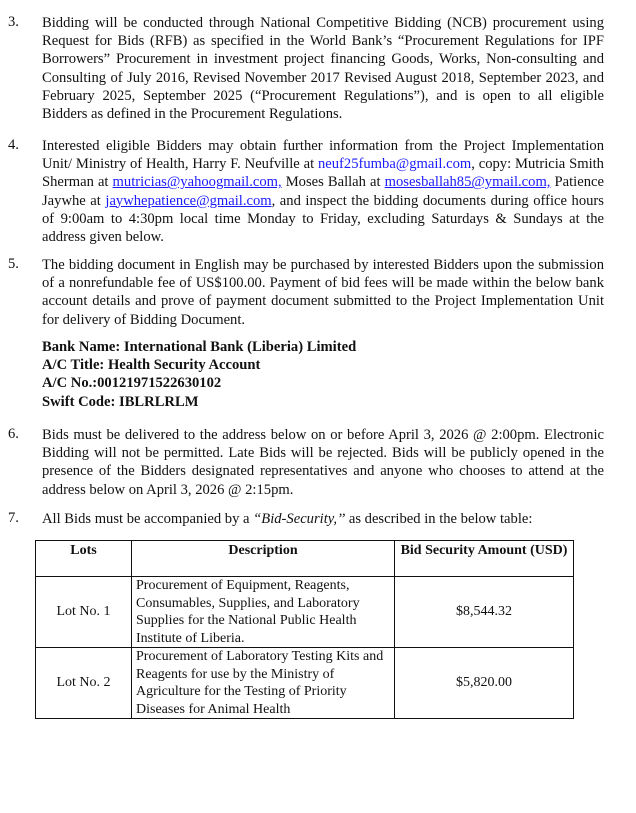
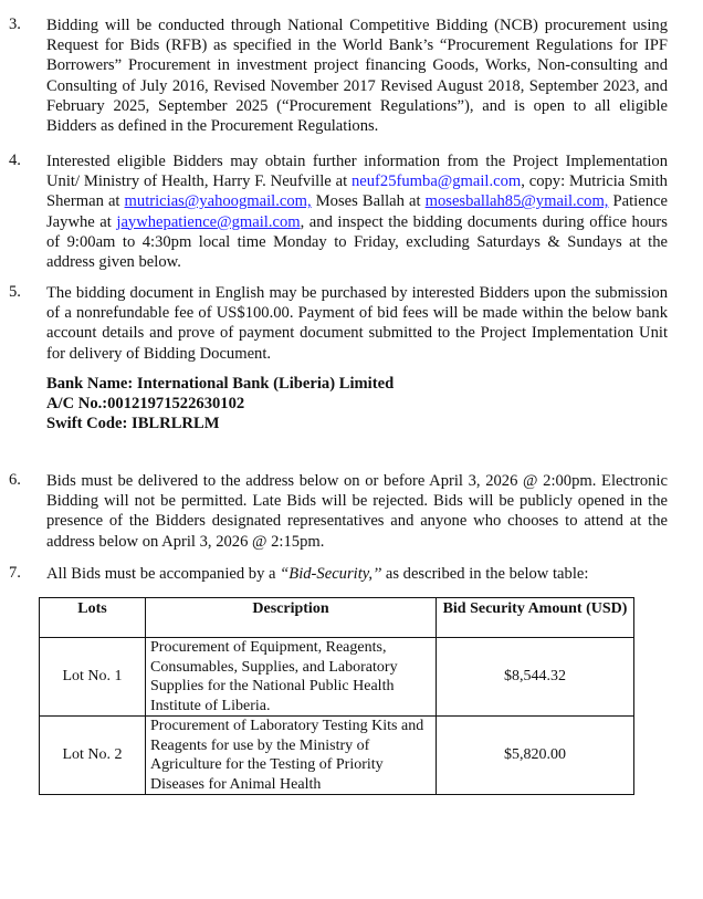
  3.
  Bidding will be conducted through National Competitive Bidding (NCB) procurement using Request for Bids (RFB) as specified in the World Bank’s “Procurement Regulations for IPF Borrowers” Procurement in investment project financing Goods, Works, Non-consulting and Consulting of July 2016, Revised November 2017 Revised August 2018, September 2023, and February 2025, September 2025 (“Procurement Regulations”), and is open to all eligible Bidders as defined in the Procurement Regulations.
  4.
  Interested eligible Bidders may obtain further information from the Project Implementation Unit/ Ministry of Health, Harry F. Neufville at neuf25fumba@gmail.com, copy: Mutricia Smith Sherman at mutricias@yahoogmail.com, Moses Ballah at mosesballah85@ymail.com, Patience Jaywhe at jaywhepatience@gmail.com, and inspect the bidding documents during office hours of 9:00am to 4:30pm local time Monday to Friday, excluding Saturdays & Sundays at the address given below.
  5.
  The bidding document in English may be purchased by interested Bidders upon the submission of a nonrefundable fee of US$100.00. Payment of bid fees will be made within the below bank account details and prove of payment document submitted to the Project Implementation Unit for delivery of Bidding Document.
  Bank Name: International Bank (Liberia) Limited
- A/C Title: Health Security Account
  A/C No.:00121971522630102
  Swift Code: IBLRLRLM
  6.
  Bids must be delivered to the address below on or before April 3, 2026 @ 2:00pm. Electronic Bidding will not be permitted. Late Bids will be rejected. Bids will be publicly opened in the presence of the Bidders designated representatives and anyone who chooses to attend at the address below on April 3, 2026 @ 2:15pm.
  7.
  All Bids must be accompanied by a “Bid-Security,’’ as described in the below table:
  Lots	Description	Bid Security Amount (USD)
  Lot No. 1	Procurement of Equipment, Reagents, Consumables, Supplies, and Laboratory Supplies for the National Public Health Institute of Liberia.	$8,544.32
  Lot No. 2	Procurement of Laboratory Testing Kits and Reagents for use by the Ministry of Agriculture for the Testing of Priority Diseases for Animal Health	$5,820.00
